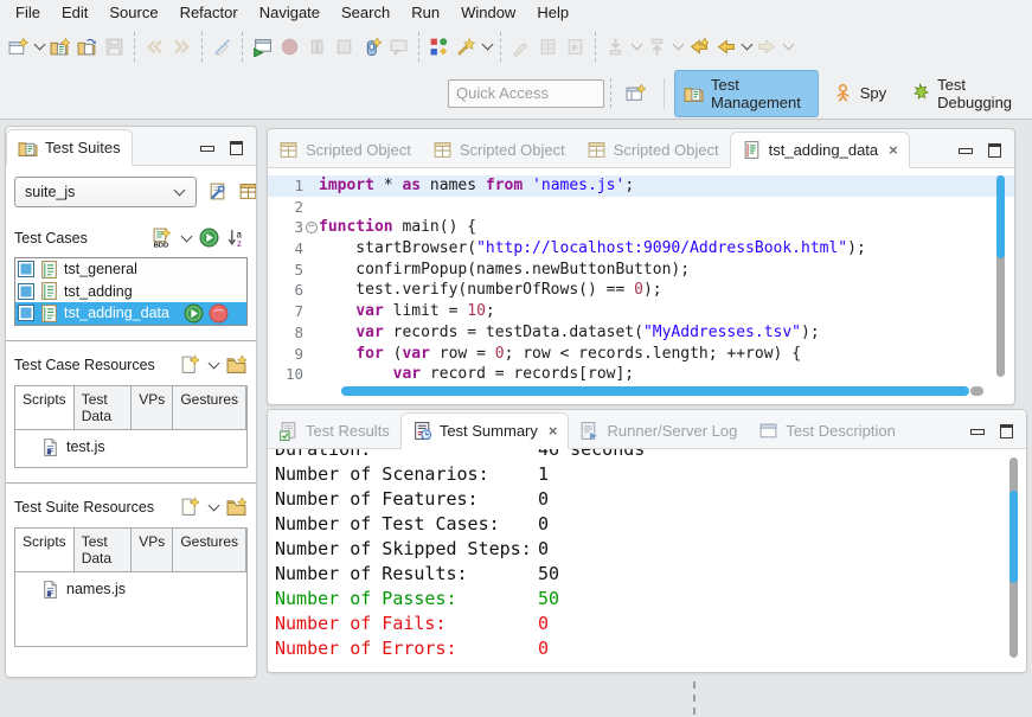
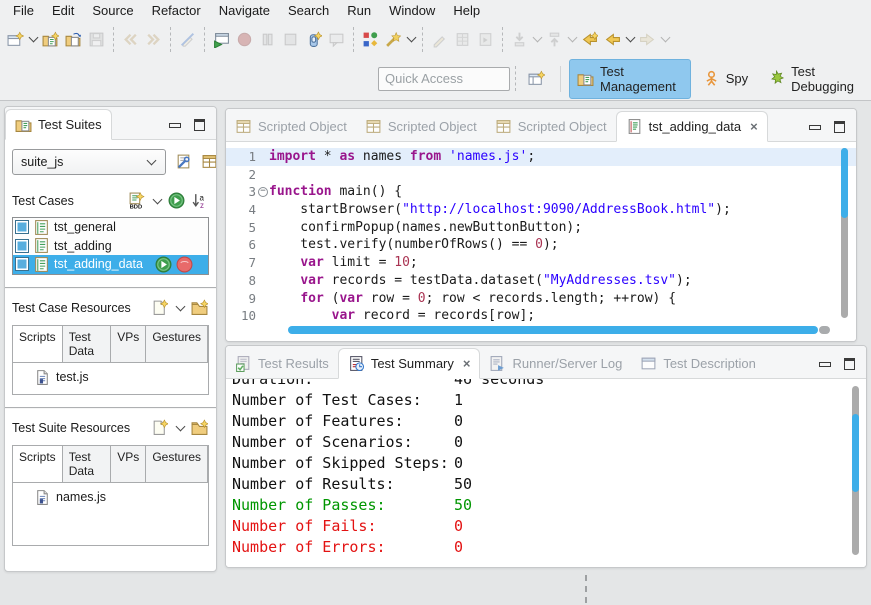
  File
  Edit
  Source
  Refactor
  Navigate
  Search
  Run
  Window
  Help
  Quick Access
  Test Management
  Spy
  Test Debugging
  Test Suites
  suite_js
  Test Cases
  a
  z
  tst_general
  tst_adding
  tst_adding_data
  Test Case Resources
  Scripts
  Test Data
  VPs
  Gestures
  test.js
  Test Suite Resources
  Scripts
  Test Data
  VPs
  Gestures
  names.js
  Scripted Object
  Scripted Object
  Scripted Object
  tst_adding_data
  ×
  1
  import * as names from 'names.js';
  2
  3
  −
  function main() {
  4
  startBrowser("http://localhost:9090/AddressBook.html");
  5
  confirmPopup(names.newButtonButton);
  6
  test.verify(numberOfRows() == 0);
  7
  var limit = 10;
  8
  var records = testData.dataset("MyAddresses.tsv");
  9
  for (var row = 0; row < records.length; ++row) {
  10
  var record = records[row];
  Test Results
  Test Summary
  ×
  Runner/Server Log
  Test Description
  Duration: 46 seconds
- Number of Scenarios: 1
+ Number of Test Cases: 1
  Number of Features: 0
- Number of Test Cases: 0
+ Number of Scenarios: 0
  Number of Skipped Steps: 0
  Number of Results: 50
  Number of Passes: 50
  Number of Fails: 0
  Number of Errors: 0
